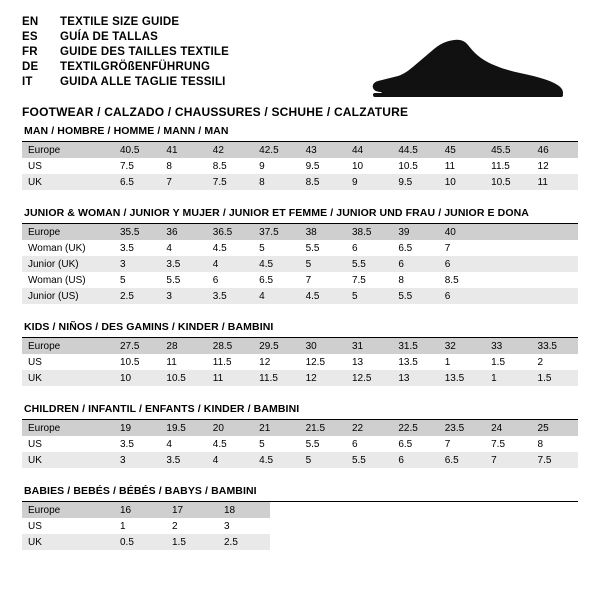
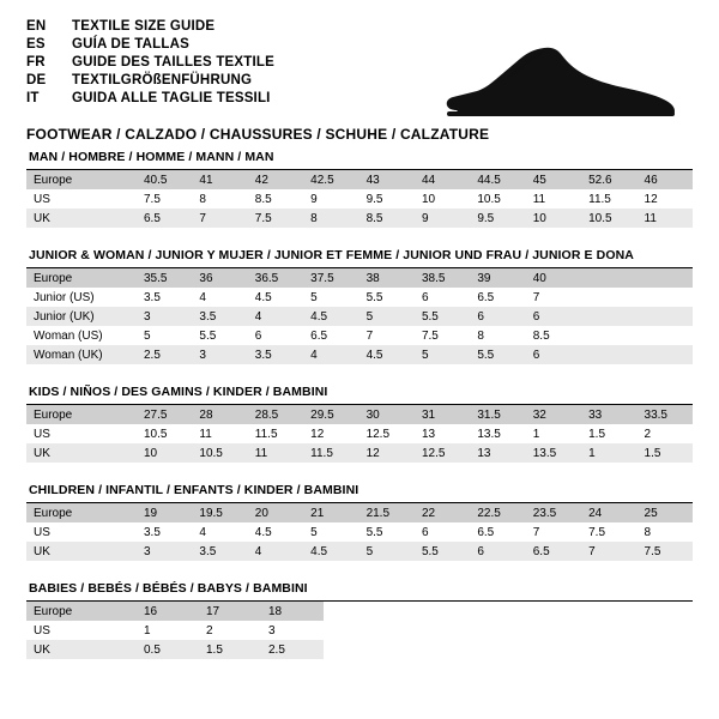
  EN	TEXTILE SIZE GUIDE
  ES	GUÍA DE TALLAS
  FR	GUIDE DES TAILLES TEXTILE
  DE	TEXTILGRÖßENFÜHRUNG
  IT	GUIDA ALLE TAGLIE TESSILI
  FOOTWEAR / CALZADO / CHAUSSURES / SCHUHE / CALZATURE
  MAN / HOMBRE / HOMME / MANN / MAN
- Europe	40.5	41	42	42.5	43	44	44.5	45	45.5	46
+ Europe	40.5	41	42	42.5	43	44	44.5	45	52.6	46
  US	7.5	8	8.5	9	9.5	10	10.5	11	11.5	12
  UK	6.5	7	7.5	8	8.5	9	9.5	10	10.5	11
  JUNIOR & WOMAN / JUNIOR Y MUJER / JUNIOR ET FEMME / JUNIOR UND FRAU / JUNIOR E DONA
  Europe	35.5	36	36.5	37.5	38	38.5	39	40
- Woman (UK)	3.5	4	4.5	5	5.5	6	6.5	7
+ Junior (US)	3.5	4	4.5	5	5.5	6	6.5	7
  Junior (UK)	3	3.5	4	4.5	5	5.5	6	6
  Woman (US)	5	5.5	6	6.5	7	7.5	8	8.5
- Junior (US)	2.5	3	3.5	4	4.5	5	5.5	6
+ Woman (UK)	2.5	3	3.5	4	4.5	5	5.5	6
  KIDS / NIÑOS / DES GAMINS / KINDER / BAMBINI
  Europe	27.5	28	28.5	29.5	30	31	31.5	32	33	33.5
  US	10.5	11	11.5	12	12.5	13	13.5	1	1.5	2
  UK	10	10.5	11	11.5	12	12.5	13	13.5	1	1.5
  CHILDREN / INFANTIL / ENFANTS / KINDER / BAMBINI
  Europe	19	19.5	20	21	21.5	22	22.5	23.5	24	25
  US	3.5	4	4.5	5	5.5	6	6.5	7	7.5	8
  UK	3	3.5	4	4.5	5	5.5	6	6.5	7	7.5
  BABIES / BEBÉS / BÉBÉS / BABYS / BAMBINI
  Europe	16	17	18
  US	1	2	3
  UK	0.5	1.5	2.5
